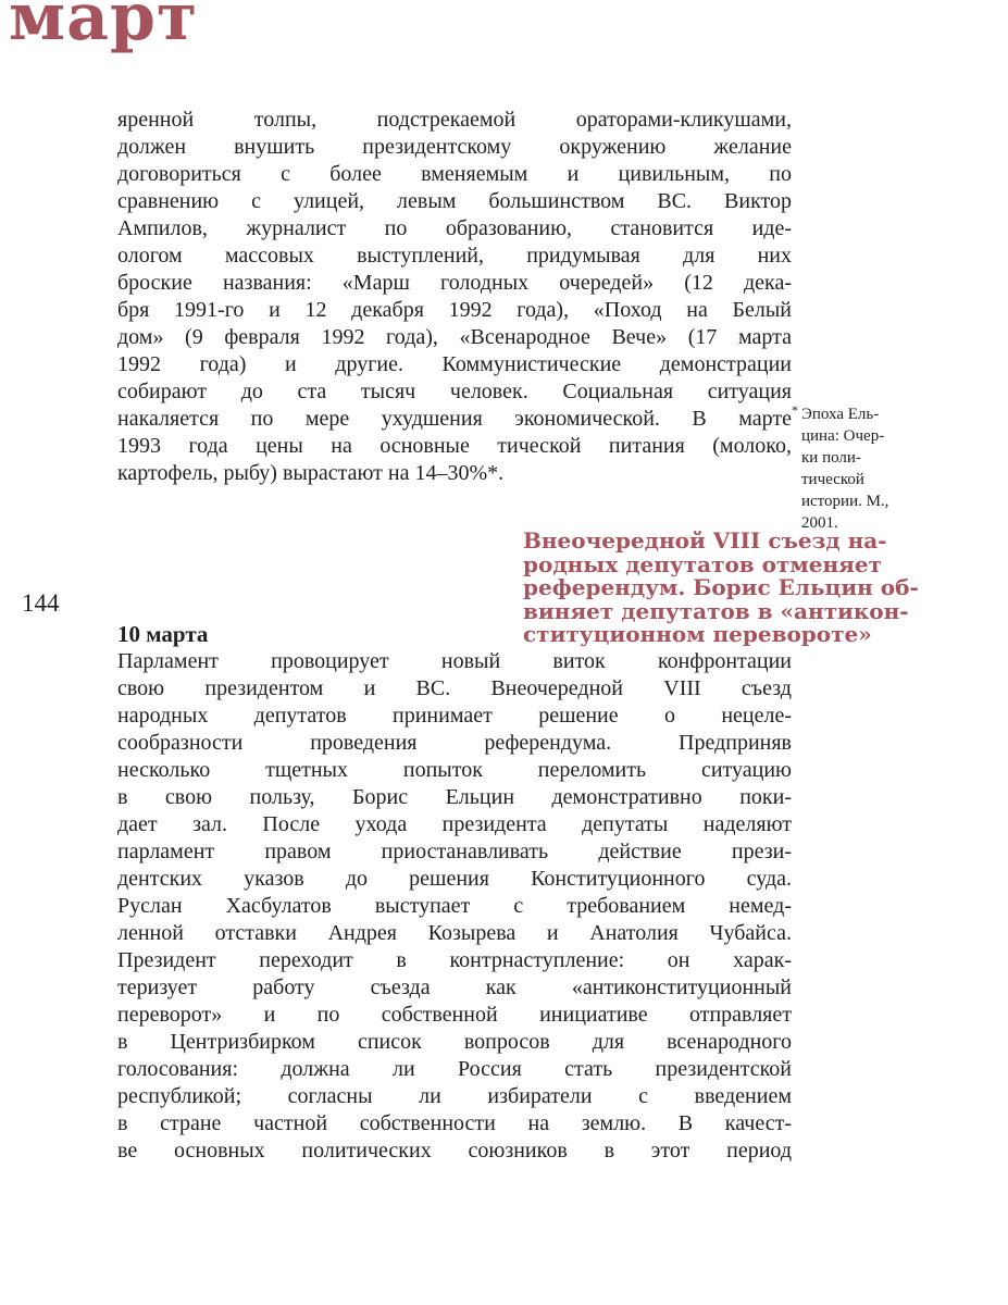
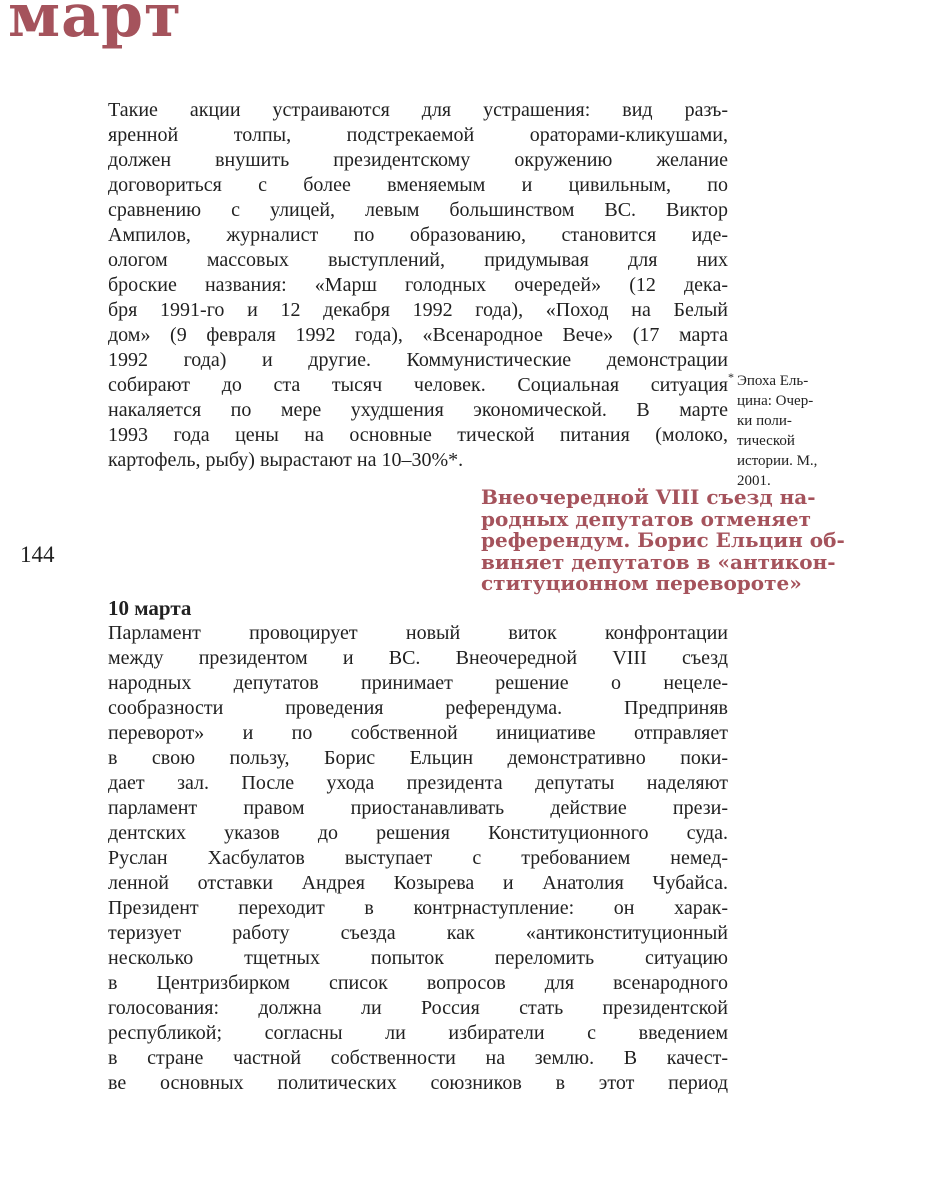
  март
  144
+ Такие акции устраиваются для устрашения: вид разъ-
  яренной толпы, подстрекаемой ораторами-кликушами,
  должен внушить президентскому окружению желание
  договориться с более вменяемым и цивильным, по
  сравнению с улицей, левым большинством ВС. Виктор
  Ампилов, журналист по образованию, становится иде-
  ологом массовых выступлений, придумывая для них
  броские названия: «Марш голодных очередей» (12 дека-
  бря 1991-го и 12 декабря 1992 года), «Поход на Белый
  дом» (9 февраля 1992 года), «Всенародное Вече» (17 марта
  1992 года) и другие. Коммунистические демонстрации
  собирают до ста тысяч человек. Социальная ситуация
  накаляется по мере ухудшения экономической. В марте
  1993 года цены на основные тической питания (молоко,
- картофель, рыбу) вырастают на 14–30%*.
+ картофель, рыбу) вырастают на 10–30%*.
  10 марта
  Парламент провоцирует новый виток конфронтации
- свою президентом и ВС. Внеочередной VIII съезд
+ между президентом и ВС. Внеочередной VIII съезд
  народных депутатов принимает решение о нецеле-
  сообразности проведения референдума. Предприняв
- несколько тщетных попыток переломить ситуацию
+ переворот» и по собственной инициативе отправляет
  в свою пользу, Борис Ельцин демонстративно поки-
  дает зал. После ухода президента депутаты наделяют
  парламент правом приостанавливать действие прези-
  дентских указов до решения Конституционного суда.
  Руслан Хасбулатов выступает с требованием немед-
  ленной отставки Андрея Козырева и Анатолия Чубайса.
  Президент переходит в контрнаступление: он харак-
  теризует работу съезда как «антиконституционный
- переворот» и по собственной инициативе отправляет
+ несколько тщетных попыток переломить ситуацию
  в Центризбирком список вопросов для всенародного
  голосования: должна ли Россия стать президентской
  республикой; согласны ли избиратели с введением
  в стране частной собственности на землю. В качест-
  ве основных политических союзников в этот период
  *
  Эпоха Ель-
  цина: Очер-
  ки поли-
  тической
  истории. М.,
  2001.
  Внеочередной VIII съезд на-
  родных депутатов отменяет
  референдум. Борис Ельцин об-
  виняет депутатов в «антикон-
  ституционном перевороте»
